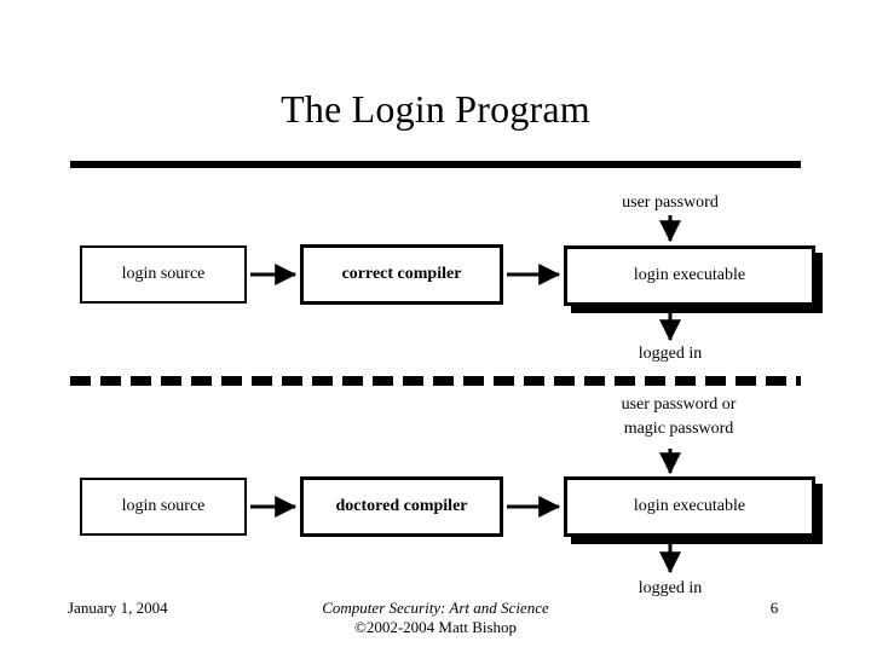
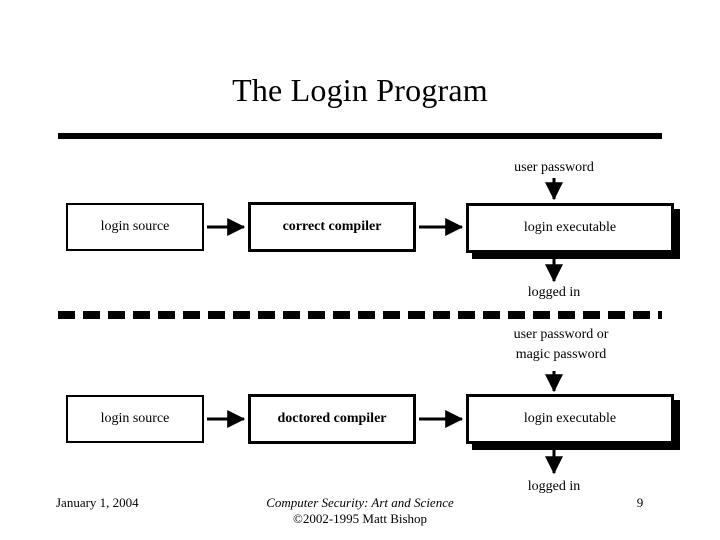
  The Login Program
  user password
  login source
  correct compiler
  login executable
  logged in
  user password or
  magic password
  login source
  doctored compiler
  login executable
  logged in
  January 1, 2004
  Computer Security: Art and Science
- ©2002-2004 Matt Bishop
+ ©2002-1995 Matt Bishop
- 6
+ 9
